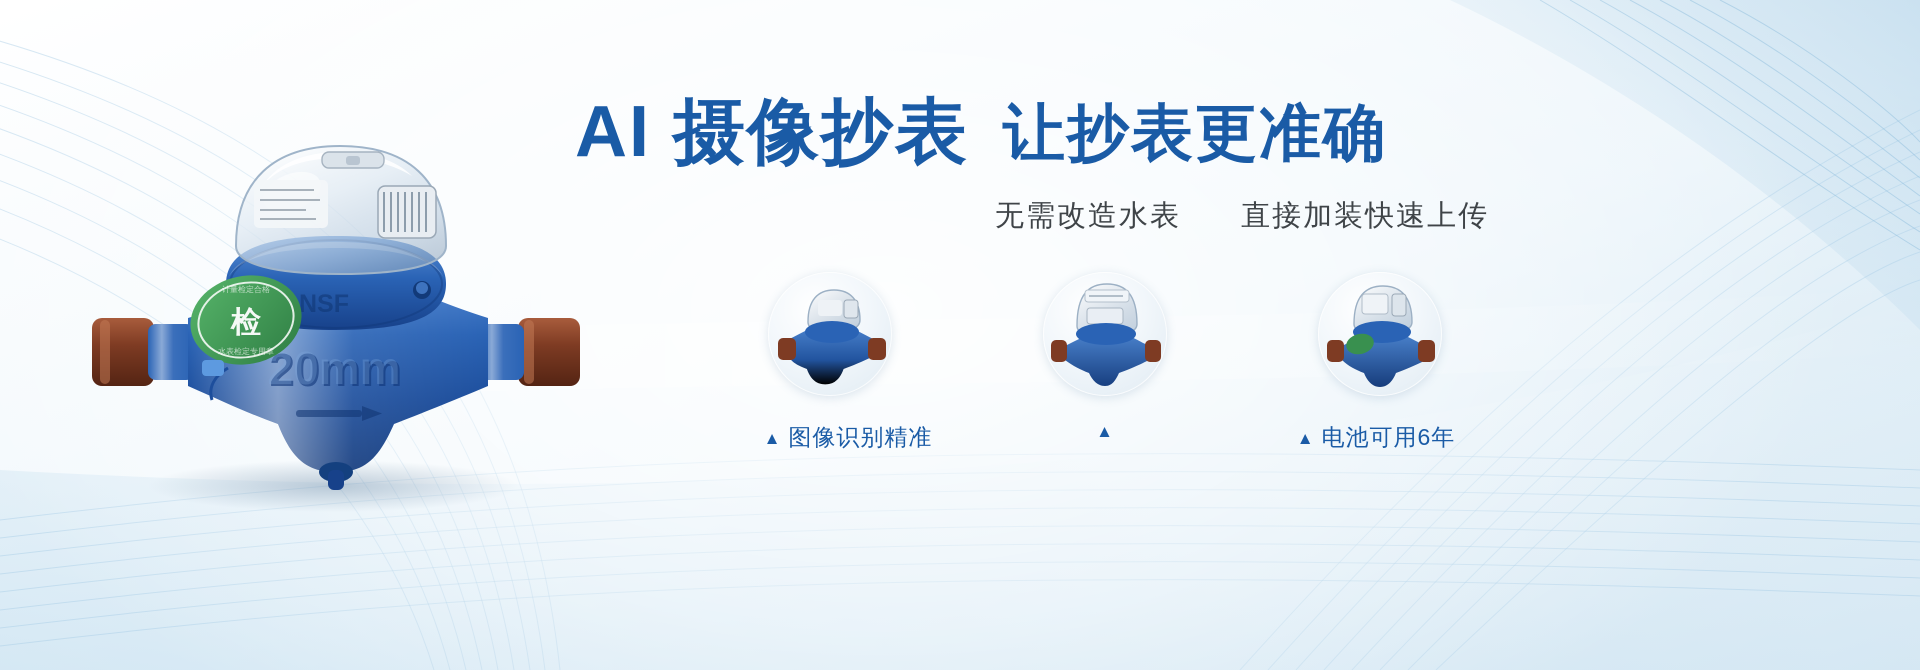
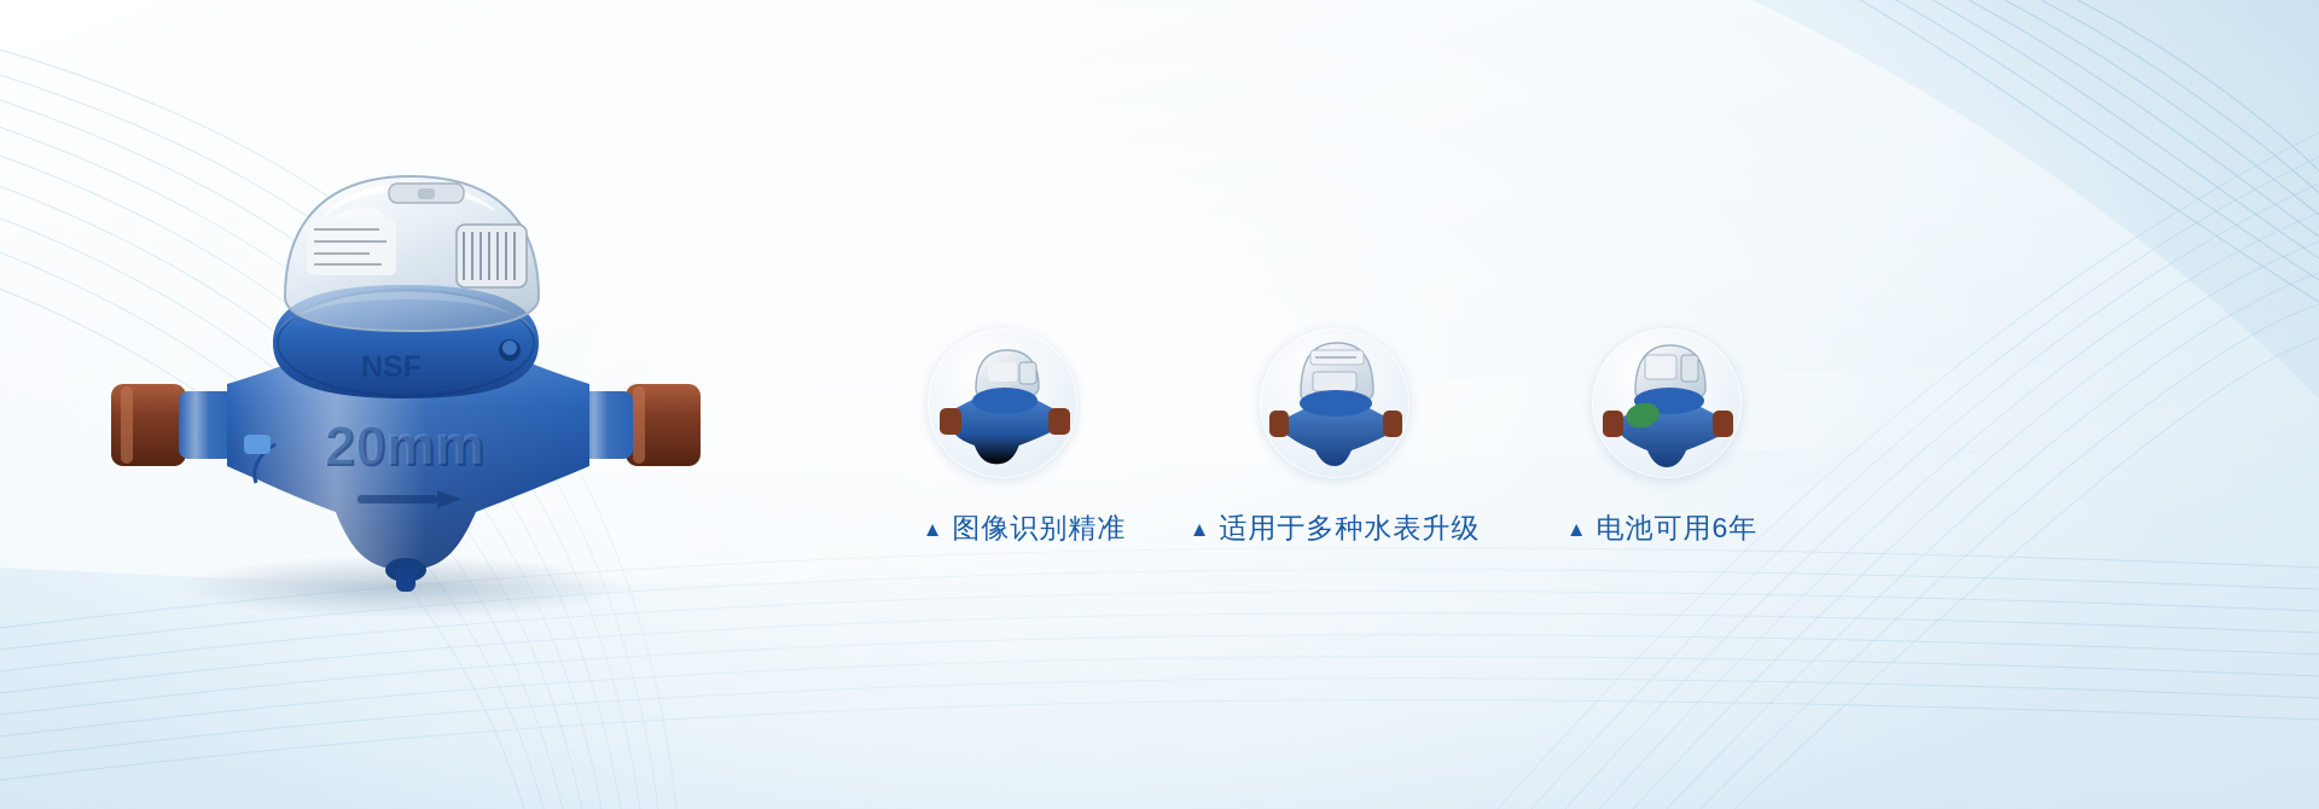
  20mm
  NSF
- 检
- 计量检定合格
- 水表检定专用章
- AI 摄像抄表
- 让抄表更准确
- 无需改造水表 直接加装快速上传
  ▲
  图像识别精准
  ▲
+ 适用于多种水表升级
  ▲
  电池可用6年
